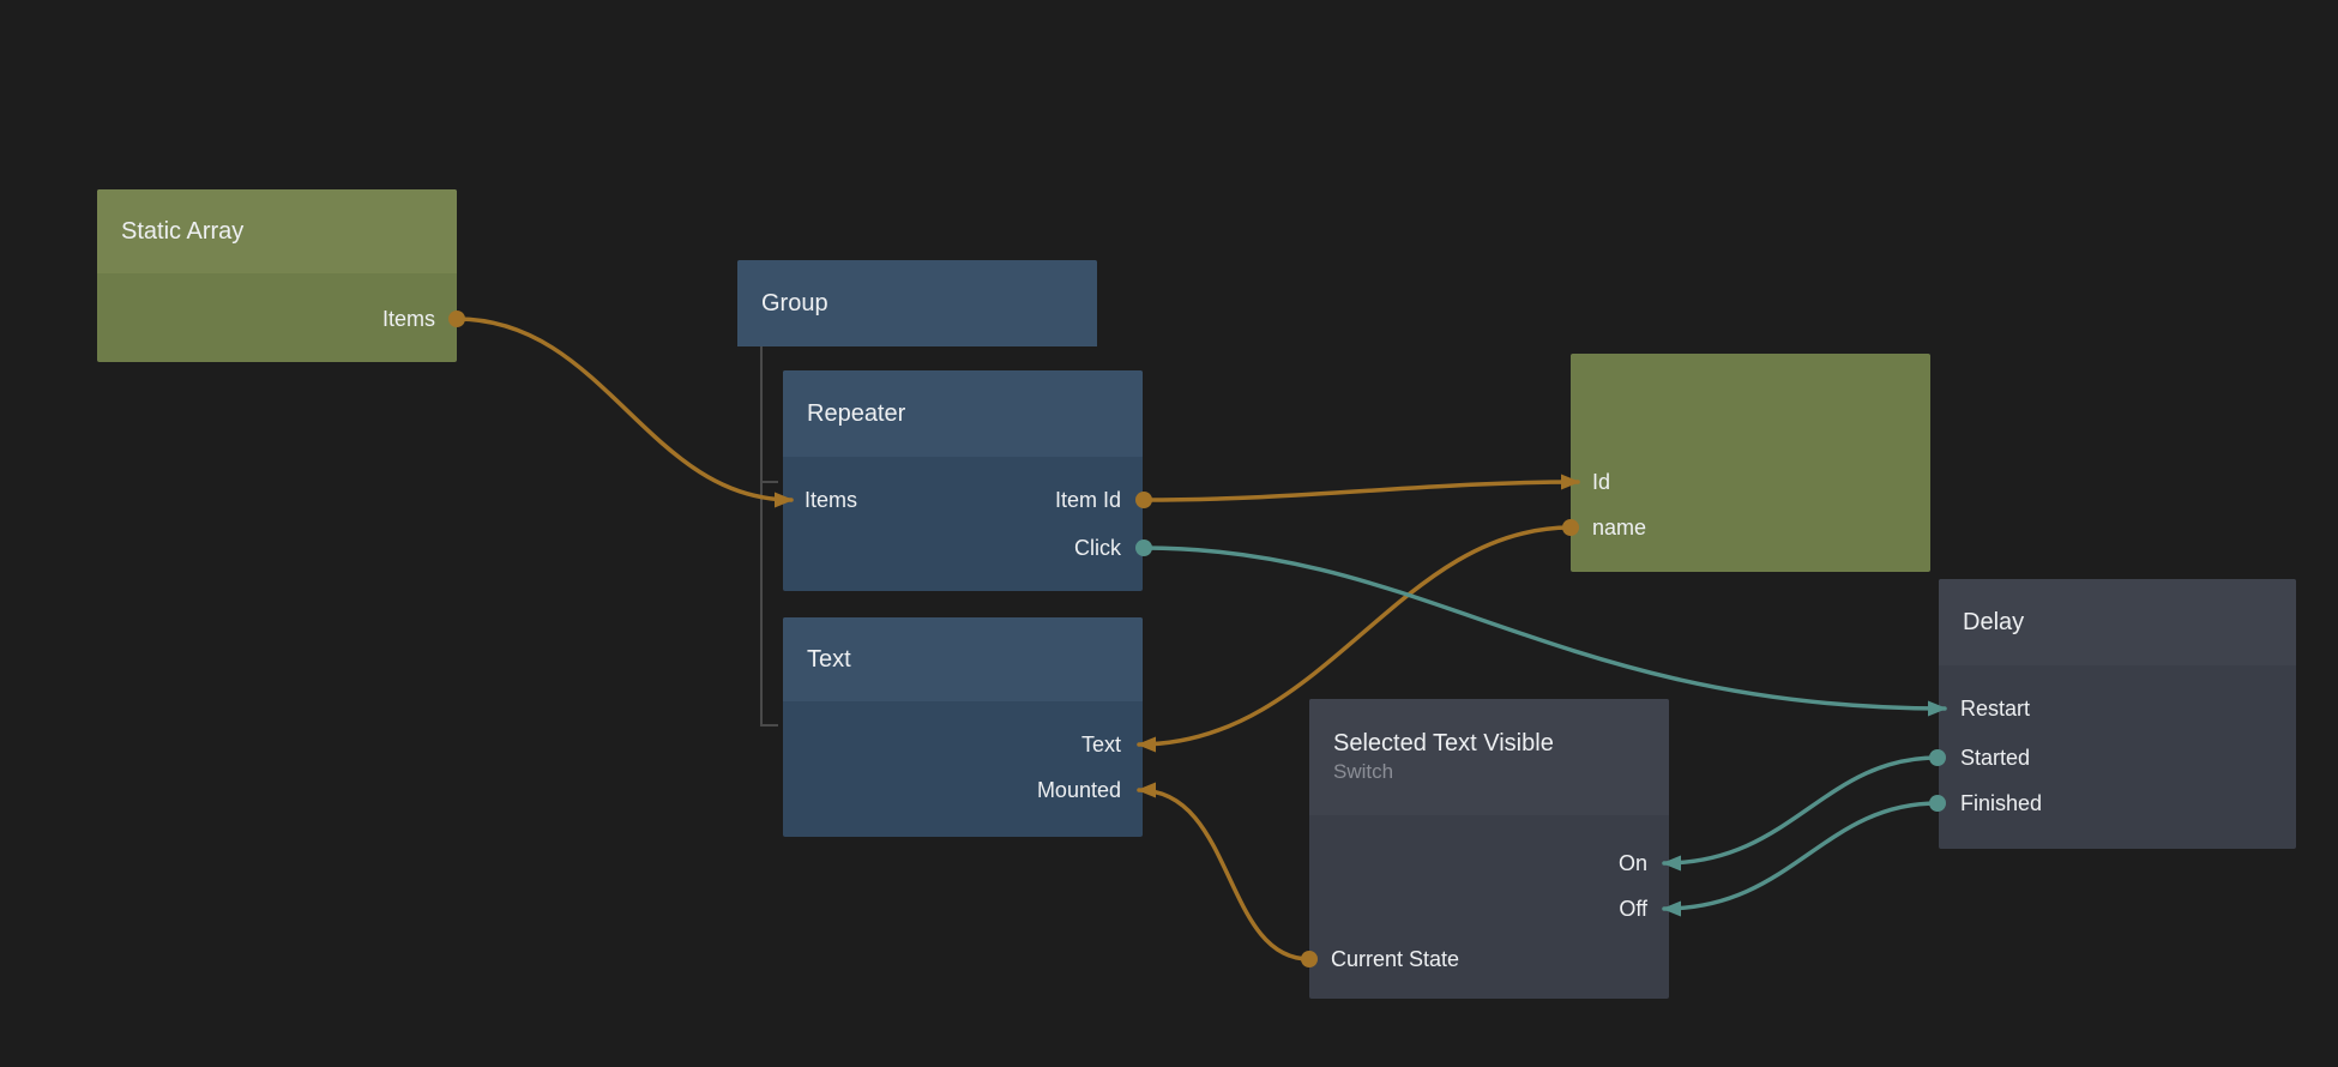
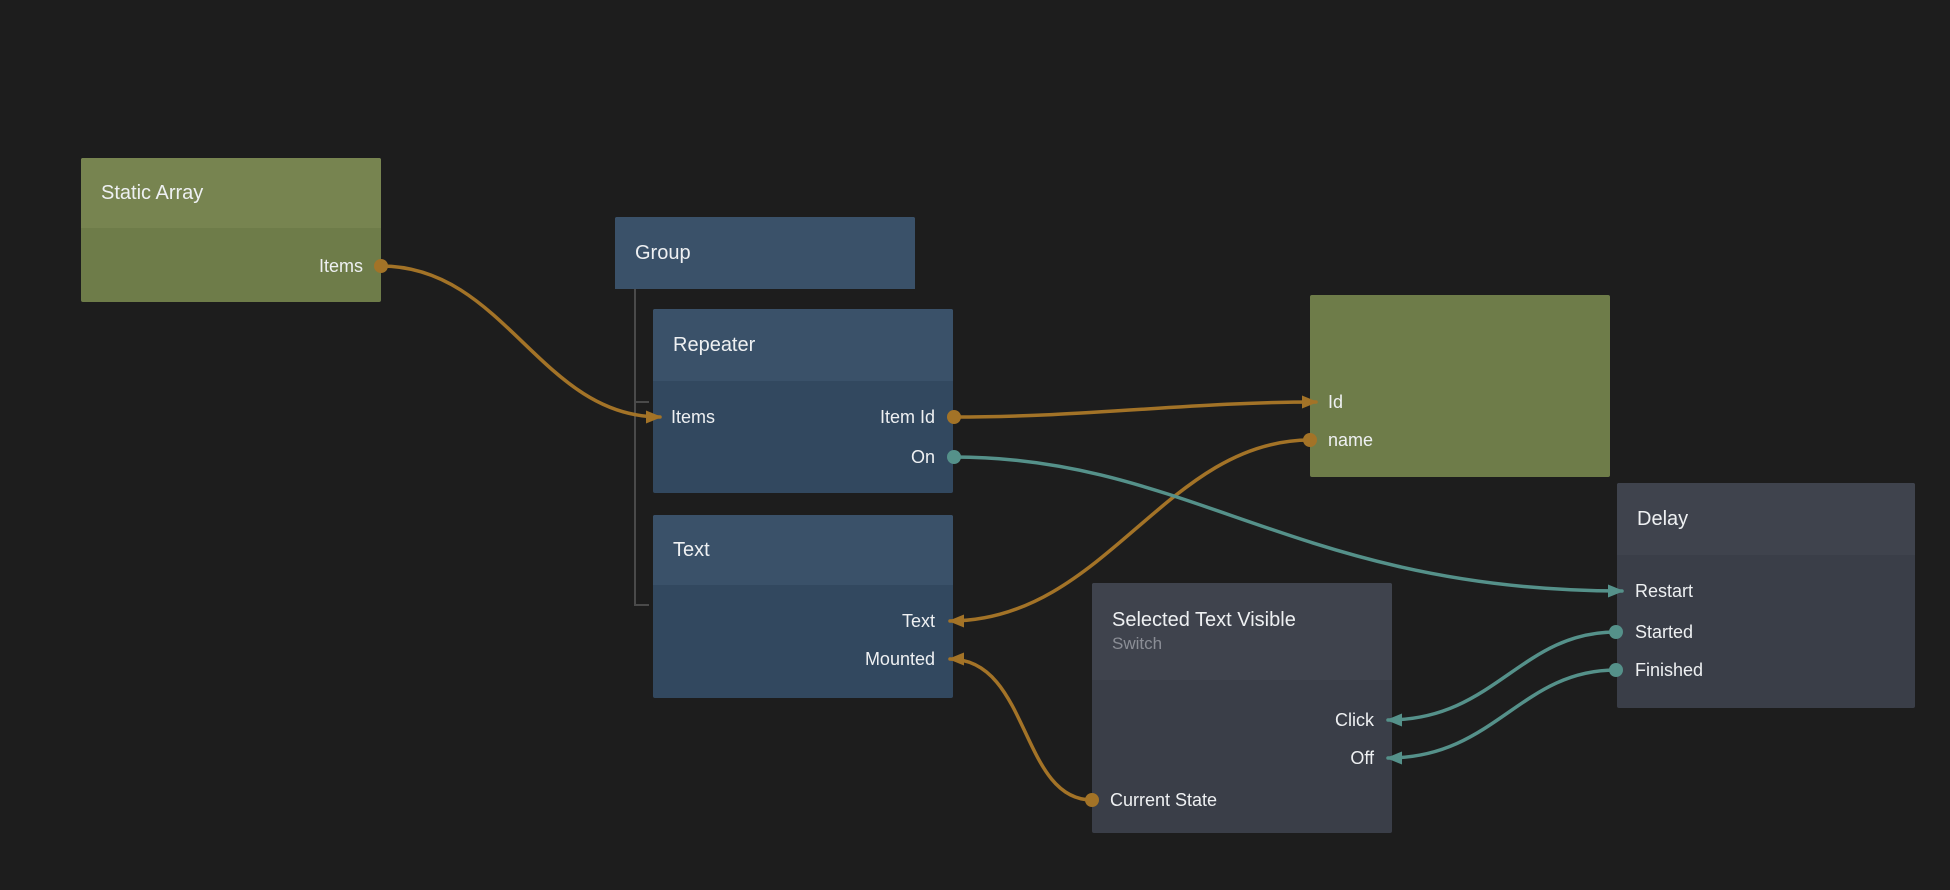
  Static Array
  Items
  Group
  Repeater
  Items
  Item Id
- Click
+ On
  Text
  Text
  Mounted
  Id
  name
  Selected Text Visible
  Switch
- On
+ Click
  Off
  Current State
  Delay
  Restart
  Started
  Finished
